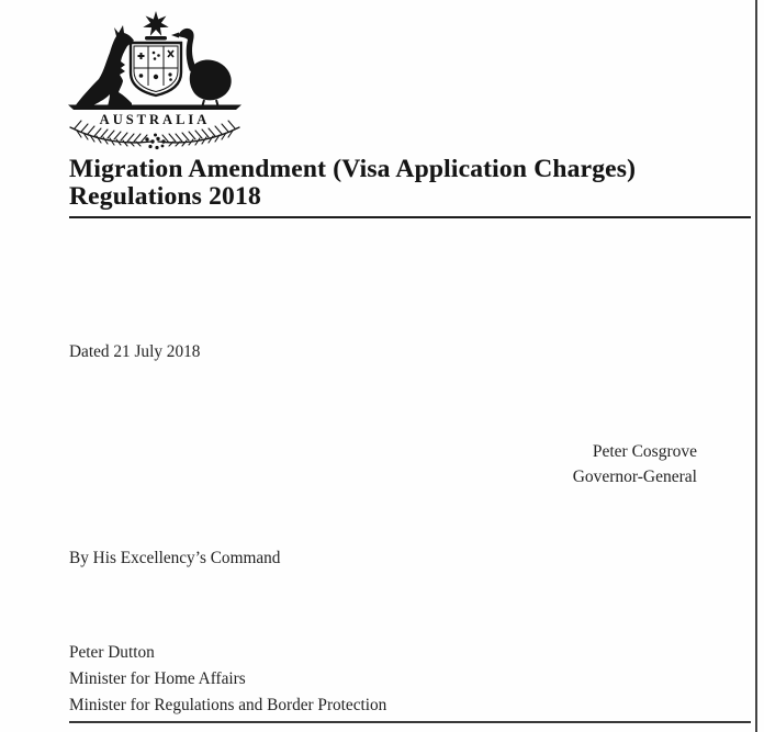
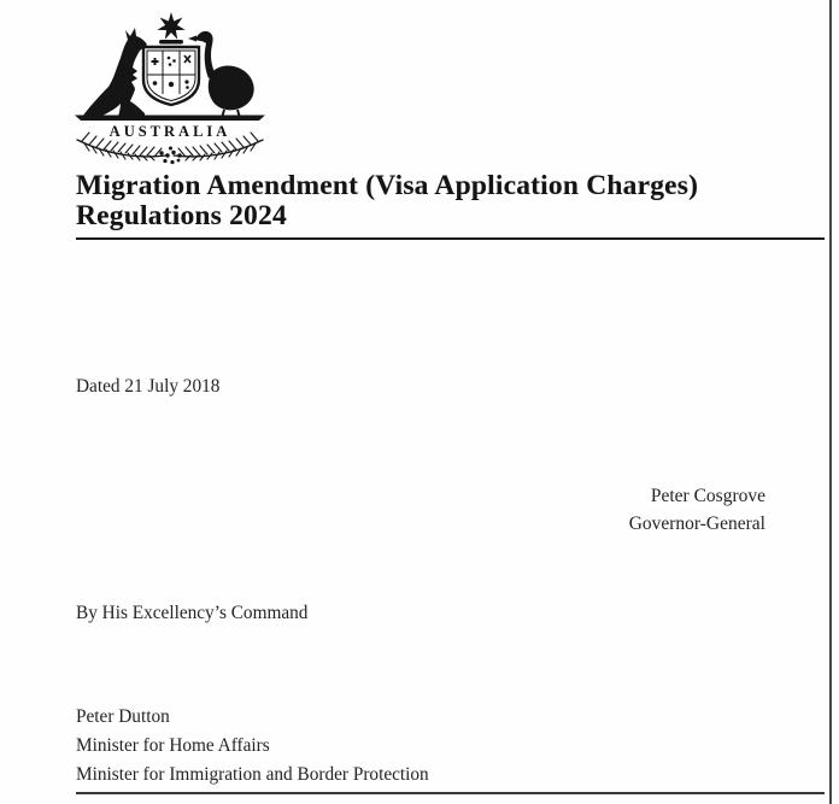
  AUSTRALIA
- Migration Amendment (Visa Application Charges) Regulations 2018
+ Migration Amendment (Visa Application Charges) Regulations 2024
  Dated 21 July 2018
  Peter Cosgrove
  Governor-General
  By His Excellency’s Command
  Peter Dutton
  Minister for Home Affairs
- Minister for Regulations and Border Protection
+ Minister for Immigration and Border Protection
